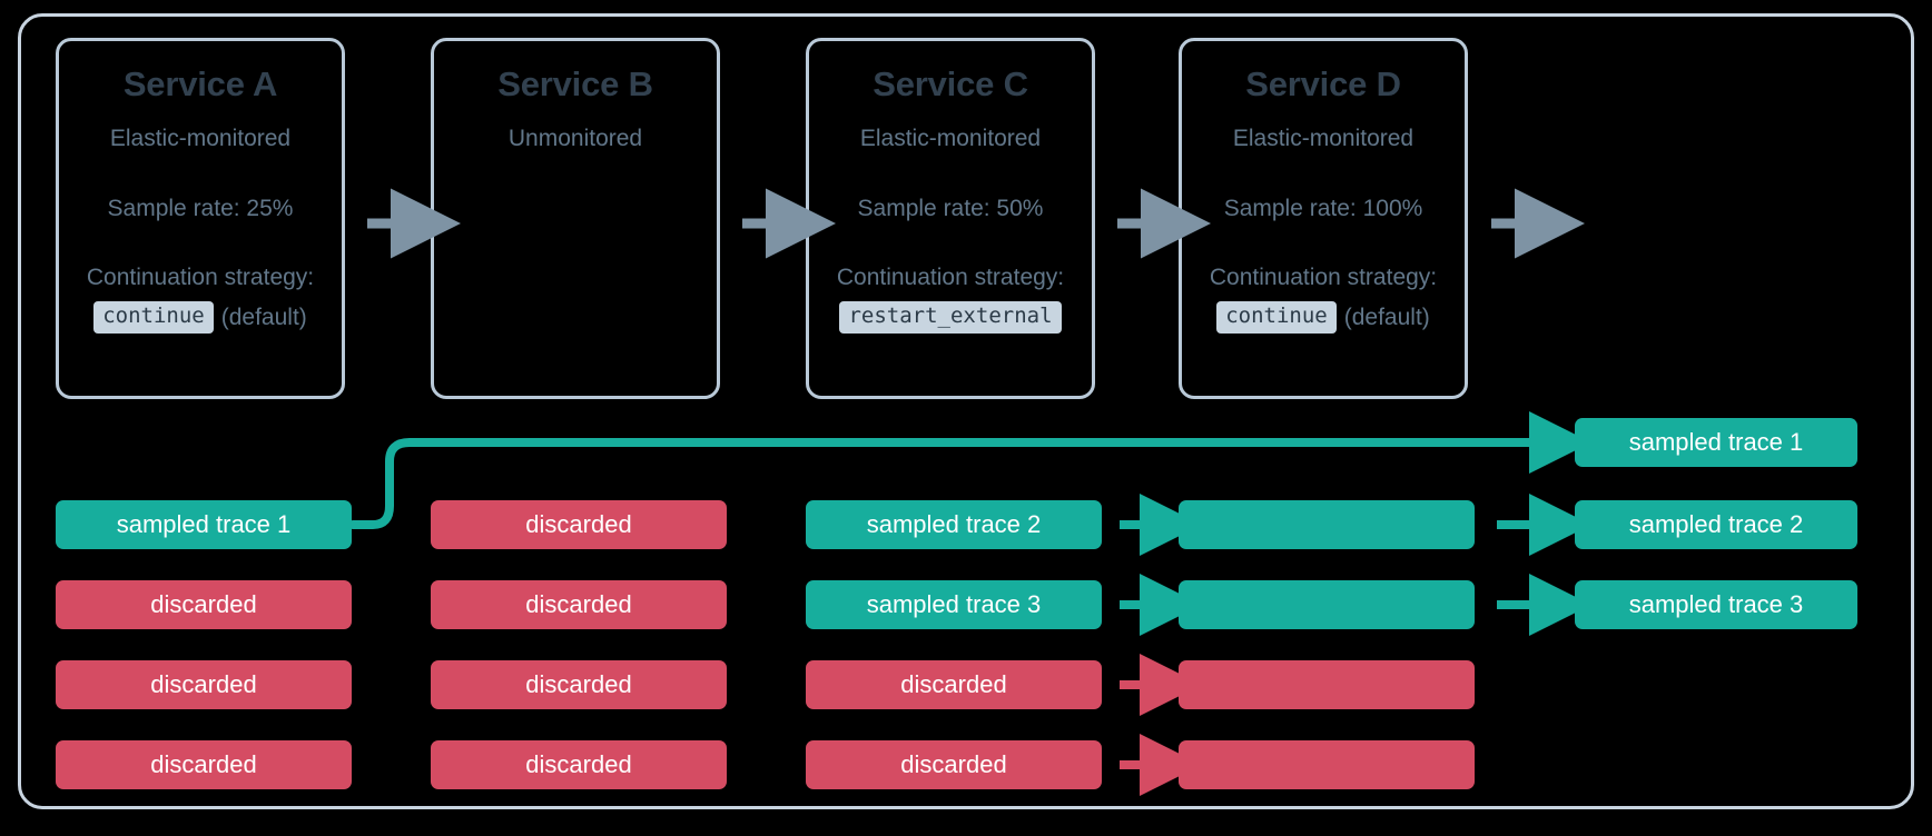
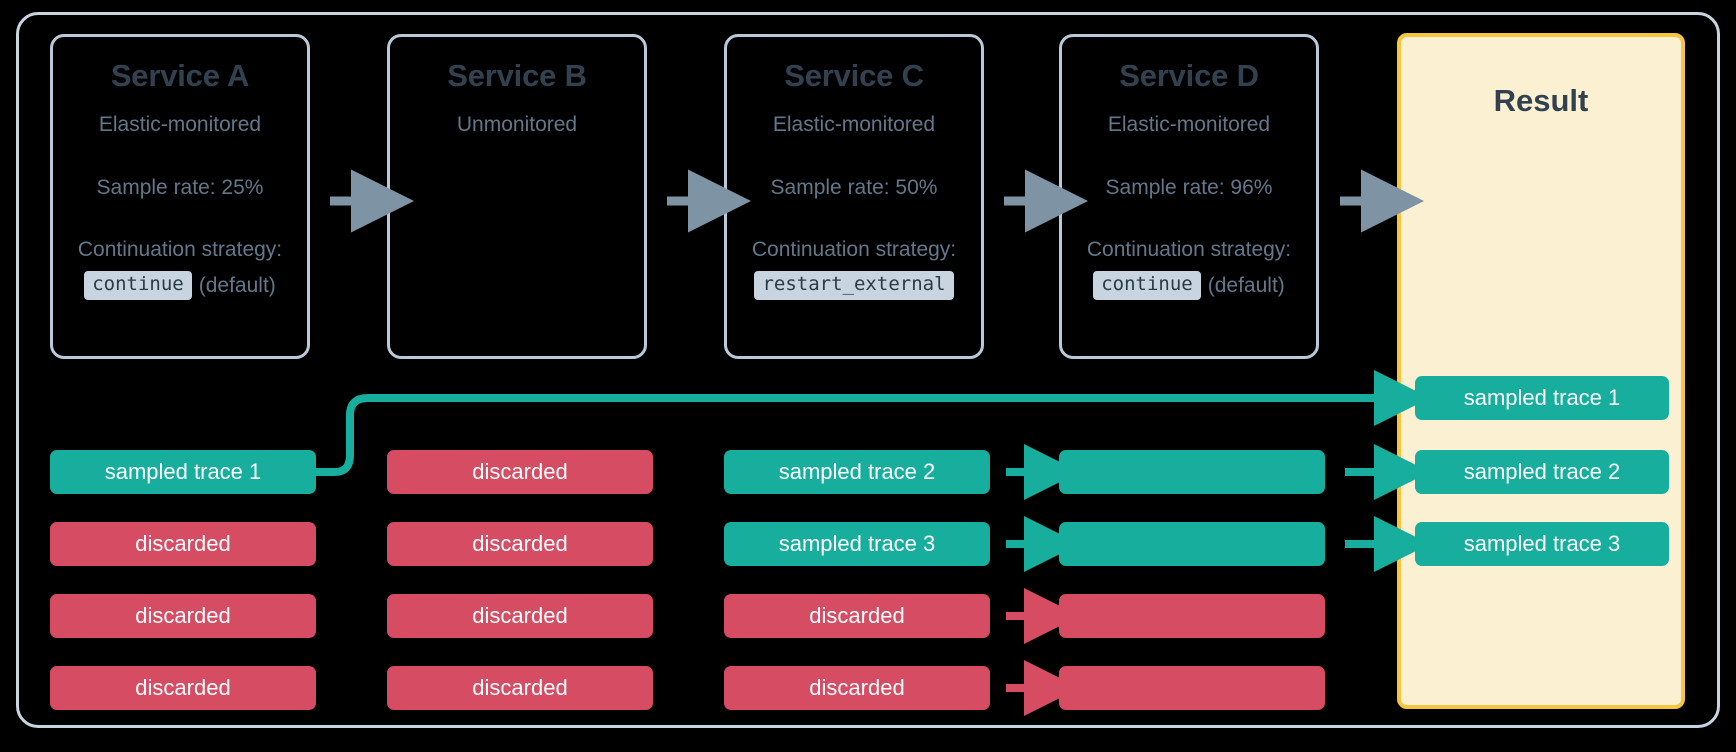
  Service A
  Elastic-monitored
  Sample rate: 25%
  Continuation strategy:
  continue
  (default)
  Service B
  Unmonitored
  Service C
  Elastic-monitored
  Sample rate: 50%
  Continuation strategy:
  restart_external
  Service D
  Elastic-monitored
- Sample rate: 100%
+ Sample rate: 96%
  Continuation strategy:
  continue
  (default)
+ Result
  sampled trace 1
  discarded
  discarded
  discarded
  discarded
  discarded
  discarded
  discarded
  sampled trace 2
  sampled trace 3
  discarded
  discarded
  sampled trace 1
  sampled trace 2
  sampled trace 3
